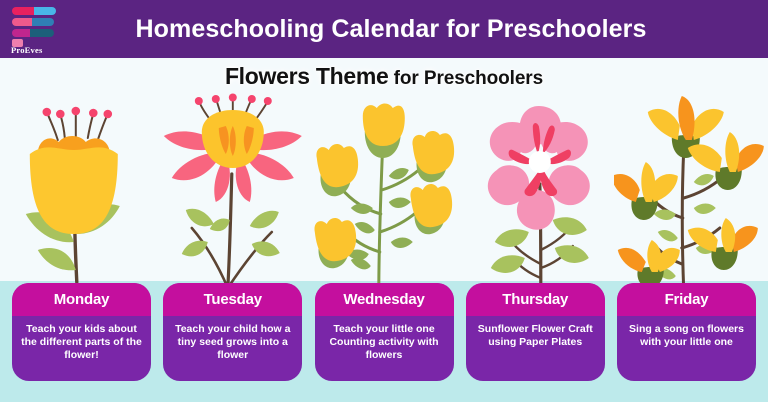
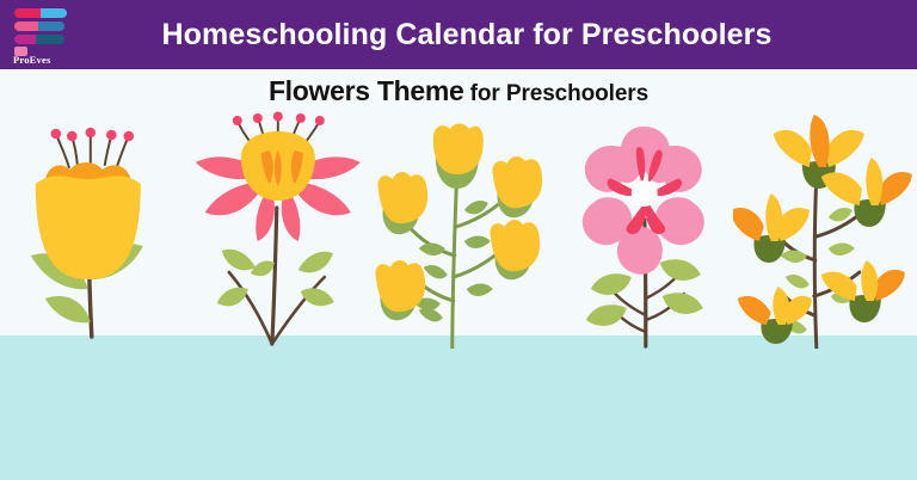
  ProEves
  Homeschooling Calendar for Preschoolers
  Flowers Theme for Preschoolers
- Monday
- Teach your kids about the different parts of the flower!
- Tuesday
- Teach your child how a tiny seed grows into a flower
- Wednesday
- Teach your little one Counting activity with flowers
- Thursday
- Sunflower Flower Craft using Paper Plates
- Friday
- Sing a song on flowers with your little one
